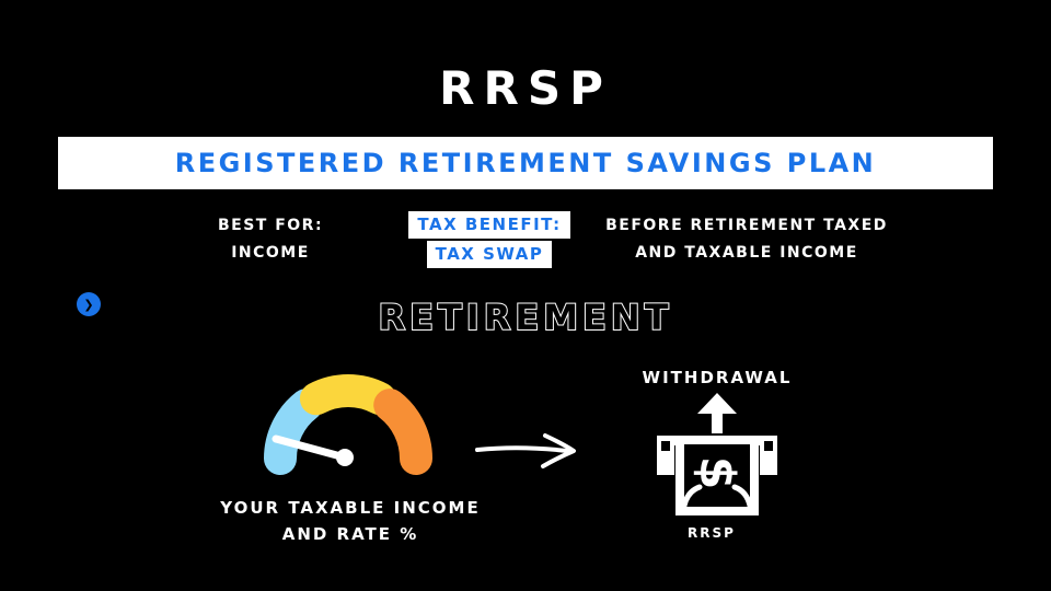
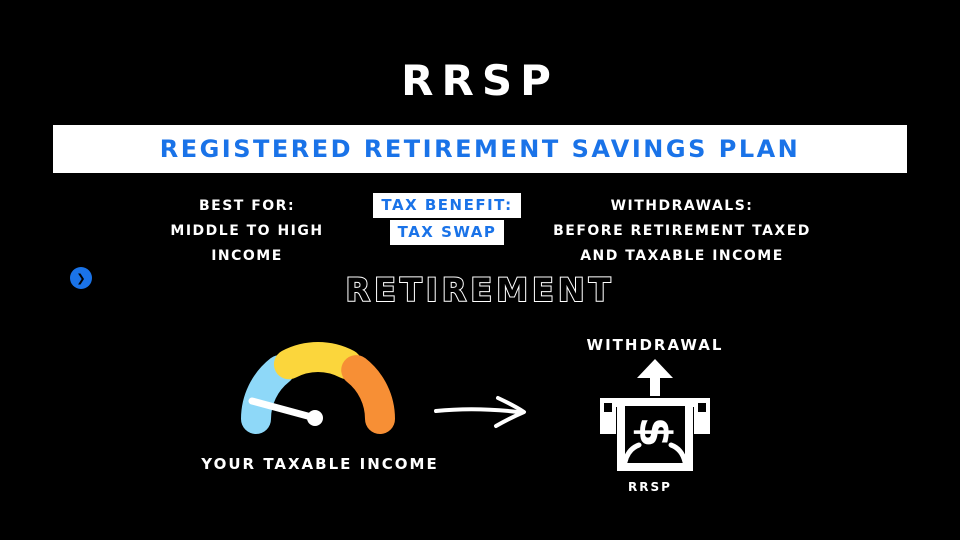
  RRSP
  REGISTERED RETIREMENT SAVINGS PLAN
  BEST FOR:
+ MIDDLE TO HIGH
  INCOME
  TAX BENEFIT:
  TAX SWAP
+ WITHDRAWALS:
  BEFORE RETIREMENT TAXED
  AND TAXABLE INCOME
  ❯
  RETIREMENT
  YOUR TAXABLE INCOME
- AND RATE %
  WITHDRAWAL
  RRSP
